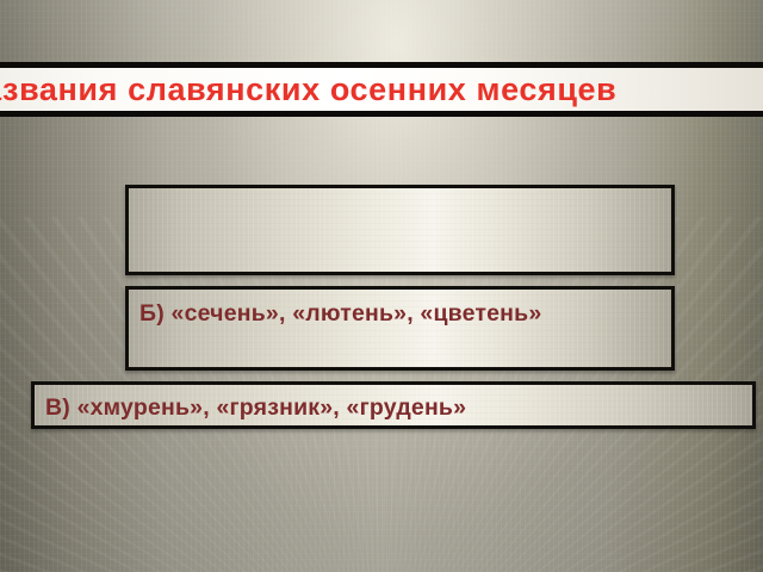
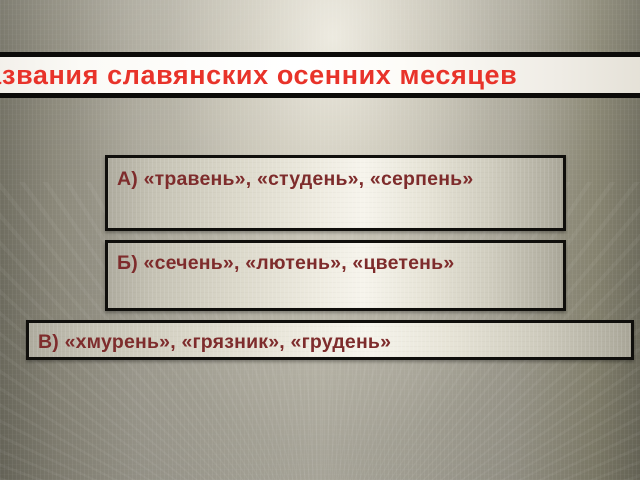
  звания славянских осенних месяцев
+ А) «травень», «студень», «серпень»
  Б) «сечень», «лютень», «цветень»
  В) «хмурень», «грязник», «грудень»
